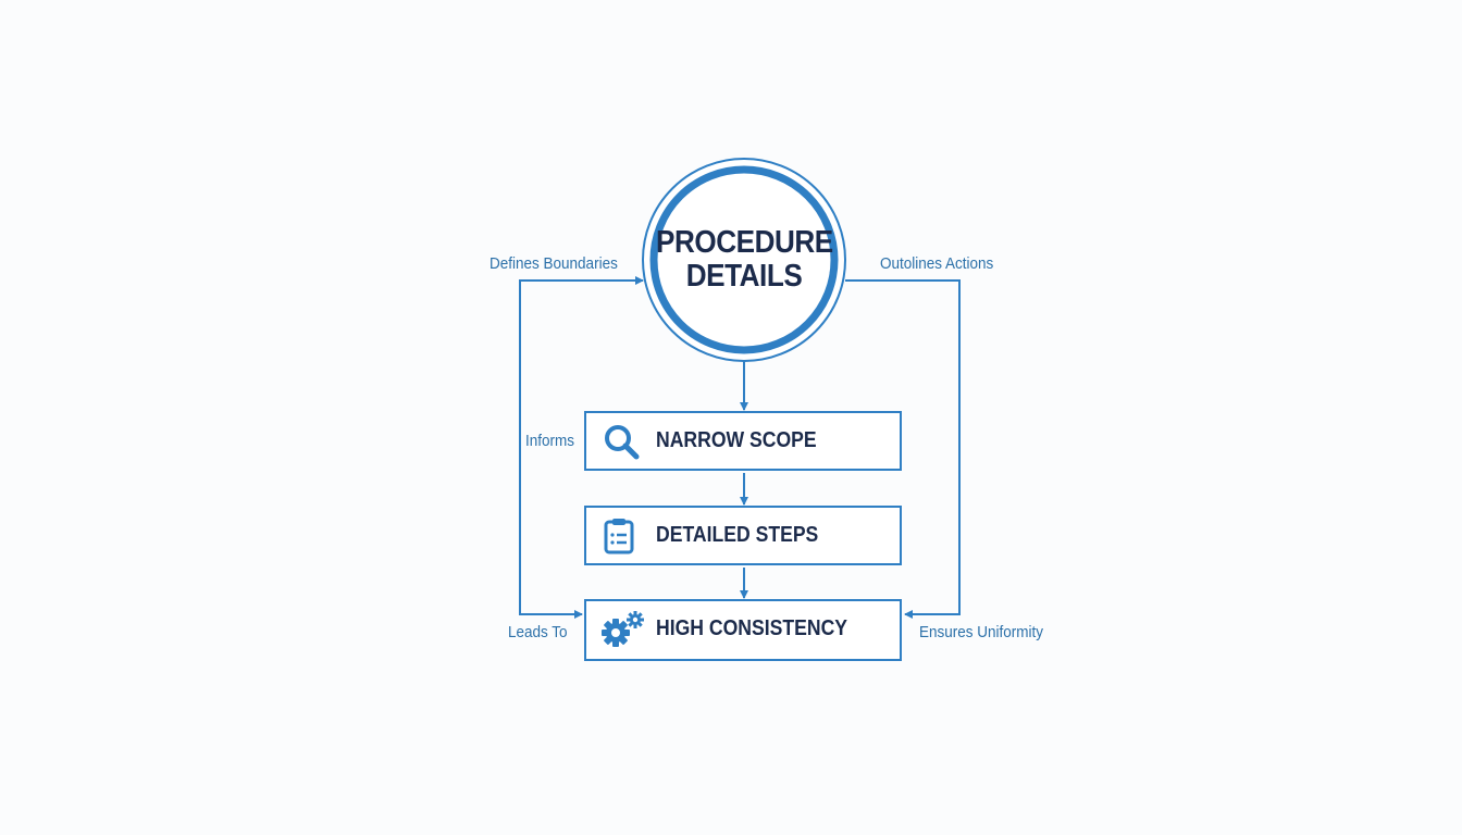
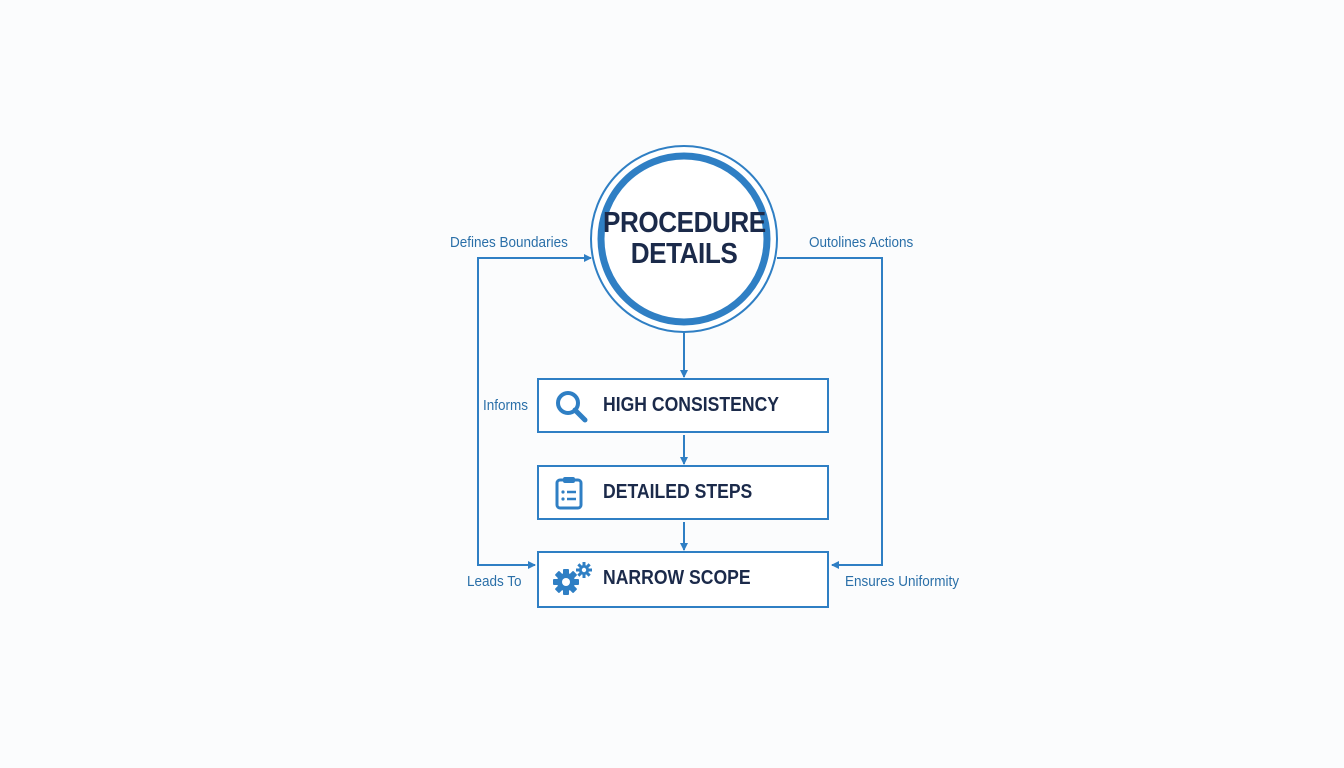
  PROCEDURE
  DETAILS
- NARROW SCOPE
+ HIGH CONSISTENCY
  DETAILED STEPS
- HIGH CONSISTENCY
+ NARROW SCOPE
  Defines Boundaries
  Outolines Actions
  Informs
  Leads To
  Ensures Uniformity
